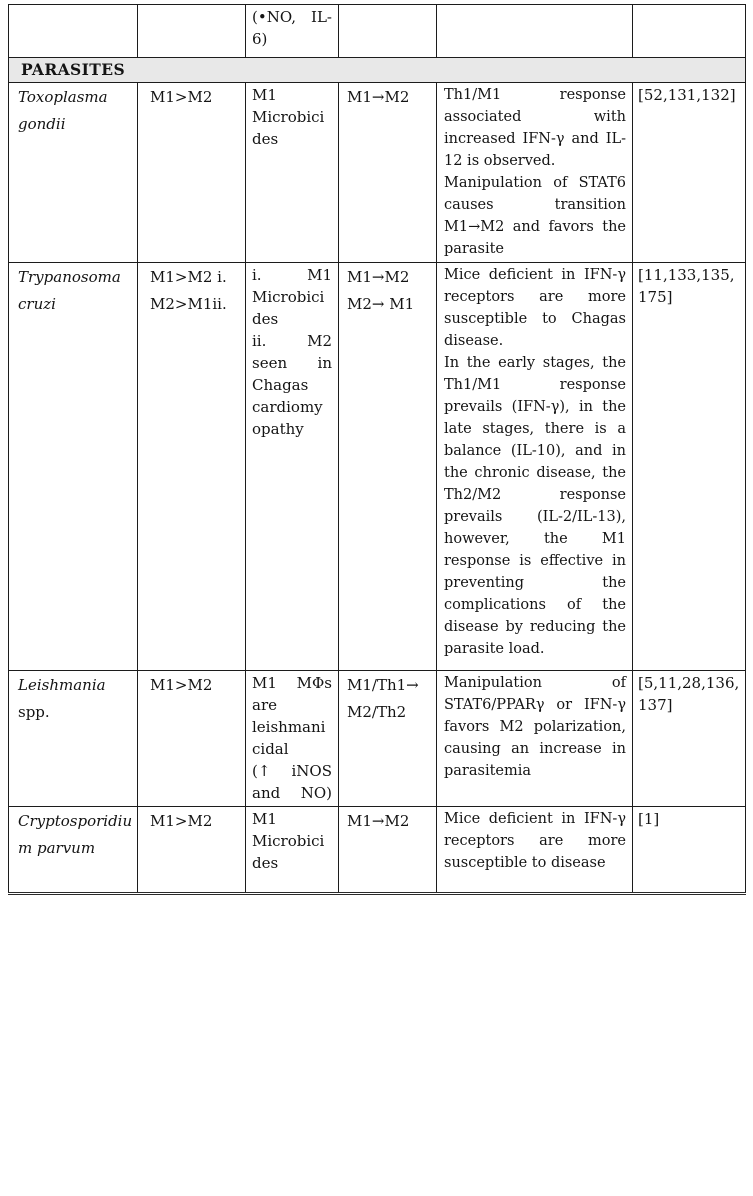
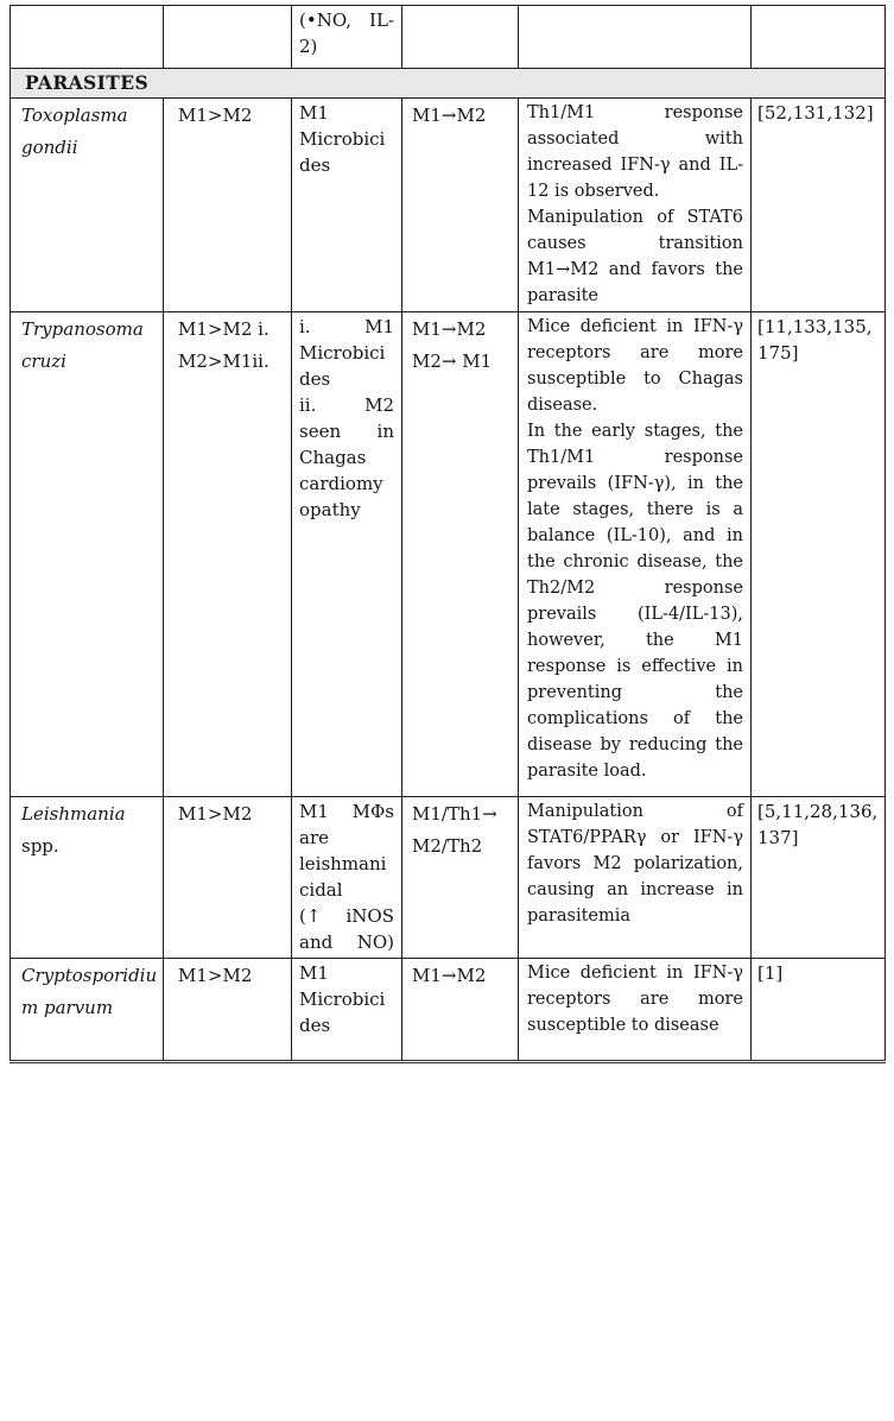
- 		(•NO, IL- 6)
+ 		(•NO, IL- 2)
  PARASITES
  Toxoplasma gondii	M1>M2	M1 Microbici des	M1→M2	Th1/M1 response associated with increased IFN-γ and IL-12 is observed. Manipulation of STAT6 causes transition M1→M2 and favors the parasite	[52,131,132]
- Trypanosoma cruzi	M1>M2 i. M2>M1ii.	i. M1 Microbici des ii. M2 seen in Chagas cardiomy opathy	M1→M2 M2→ M1	Mice deficient in IFN-γ receptors are more susceptible to Chagas disease. In the early stages, the Th1/M1 response prevails (IFN-γ), in the late stages, there is a balance (IL-10), and in the chronic disease, the Th2/M2 response prevails (IL-2/IL-13), however, the M1 response is effective in preventing the complications of the disease by reducing the parasite load.	[11,133,135, 175]
+ Trypanosoma cruzi	M1>M2 i. M2>M1ii.	i. M1 Microbici des ii. M2 seen in Chagas cardiomy opathy	M1→M2 M2→ M1	Mice deficient in IFN-γ receptors are more susceptible to Chagas disease. In the early stages, the Th1/M1 response prevails (IFN-γ), in the late stages, there is a balance (IL-10), and in the chronic disease, the Th2/M2 response prevails (IL-4/IL-13), however, the M1 response is effective in preventing the complications of the disease by reducing the parasite load.	[11,133,135, 175]
  Leishmania spp.	M1>M2	M1 MΦs are leishmani cidal (↑ iNOS and NO)	M1/Th1→ M2/Th2	Manipulation of STAT6/PPARγ or IFN-γ favors M2 polarization, causing an increase in parasitemia	[5,11,28,136, 137]
  Cryptosporidiu m parvum	M1>M2	M1 Microbici des	M1→M2	Mice deficient in IFN-γ receptors are more susceptible to disease	[1]
